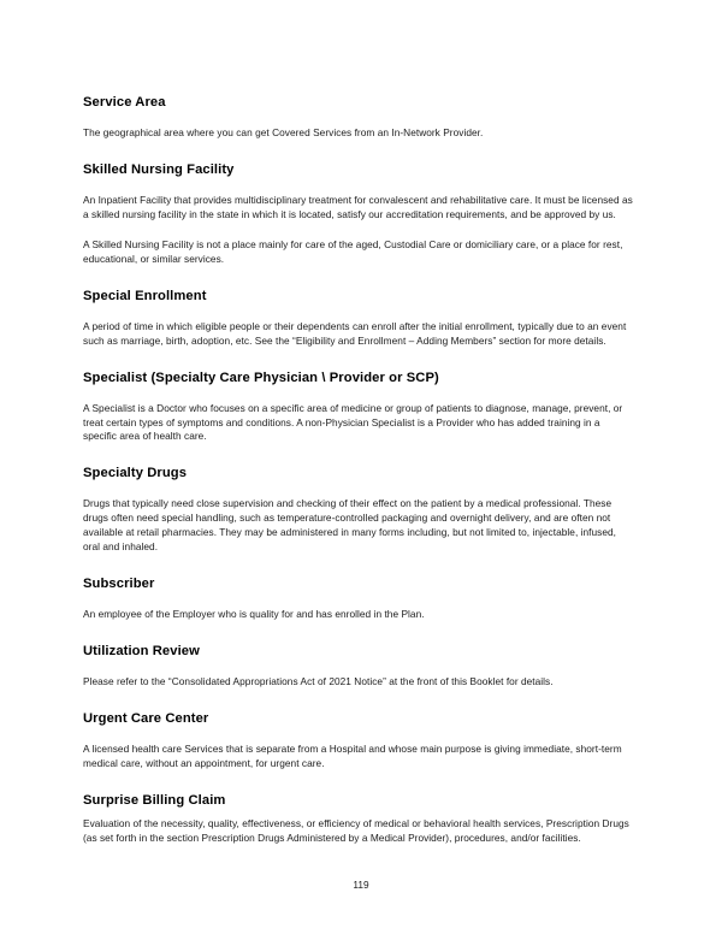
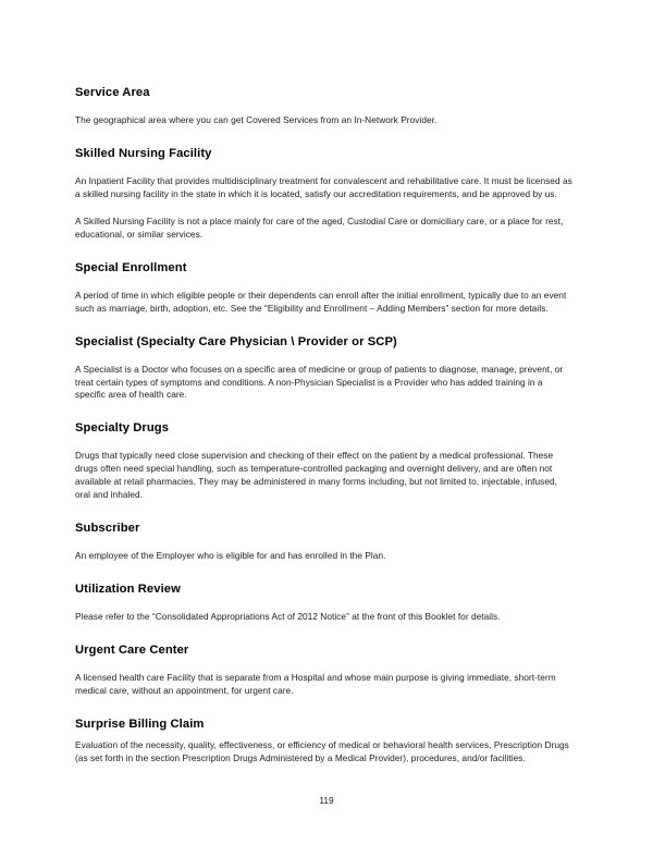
  Service Area
  The geographical area where you can get Covered Services from an In-Network Provider.
  Skilled Nursing Facility
  An Inpatient Facility that provides multidisciplinary treatment for convalescent and rehabilitative care. It must be licensed as a skilled nursing facility in the state in which it is located, satisfy our accreditation requirements, and be approved by us.
  A Skilled Nursing Facility is not a place mainly for care of the aged, Custodial Care or domiciliary care, or a place for rest, educational, or similar services.
  Special Enrollment
  A period of time in which eligible people or their dependents can enroll after the initial enrollment, typically due to an event such as marriage, birth, adoption, etc. See the “Eligibility and Enrollment – Adding Members” section for more details.
  Specialist (Specialty Care Physician \ Provider or SCP)
  A Specialist is a Doctor who focuses on a specific area of medicine or group of patients to diagnose, manage, prevent, or treat certain types of symptoms and conditions. A non-Physician Specialist is a Provider who has added training in a specific area of health care.
  Specialty Drugs
  Drugs that typically need close supervision and checking of their effect on the patient by a medical professional. These drugs often need special handling, such as temperature-controlled packaging and overnight delivery, and are often not available at retail pharmacies. They may be administered in many forms including, but not limited to, injectable, infused, oral and inhaled.
  Subscriber
- An employee of the Employer who is quality for and has enrolled in the Plan.
+ An employee of the Employer who is eligible for and has enrolled in the Plan.
  Utilization Review
- Please refer to the “Consolidated Appropriations Act of 2021 Notice” at the front of this Booklet for details.
+ Please refer to the “Consolidated Appropriations Act of 2012 Notice” at the front of this Booklet for details.
  Urgent Care Center
- A licensed health care Services that is separate from a Hospital and whose main purpose is giving immediate, short-term medical care, without an appointment, for urgent care.
+ A licensed health care Facility that is separate from a Hospital and whose main purpose is giving immediate, short-term medical care, without an appointment, for urgent care.
  Surprise Billing Claim
  Evaluation of the necessity, quality, effectiveness, or efficiency of medical or behavioral health services, Prescription Drugs (as set forth in the section Prescription Drugs Administered by a Medical Provider), procedures, and/or facilities.
  119
